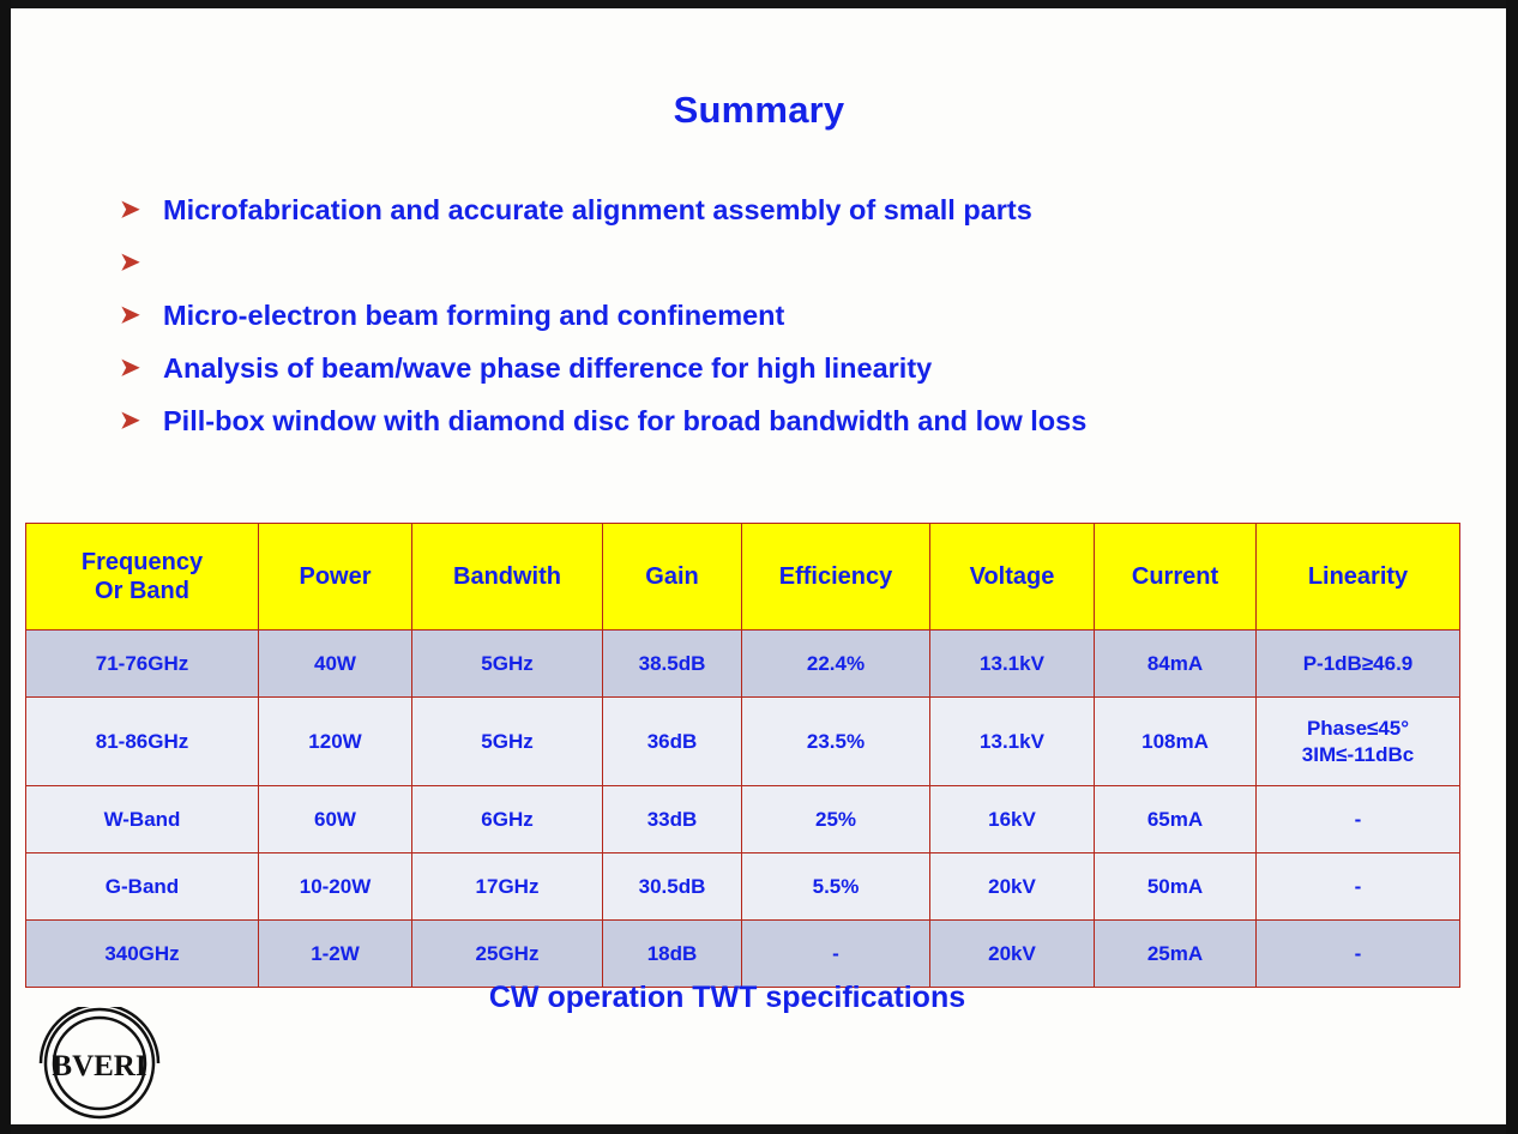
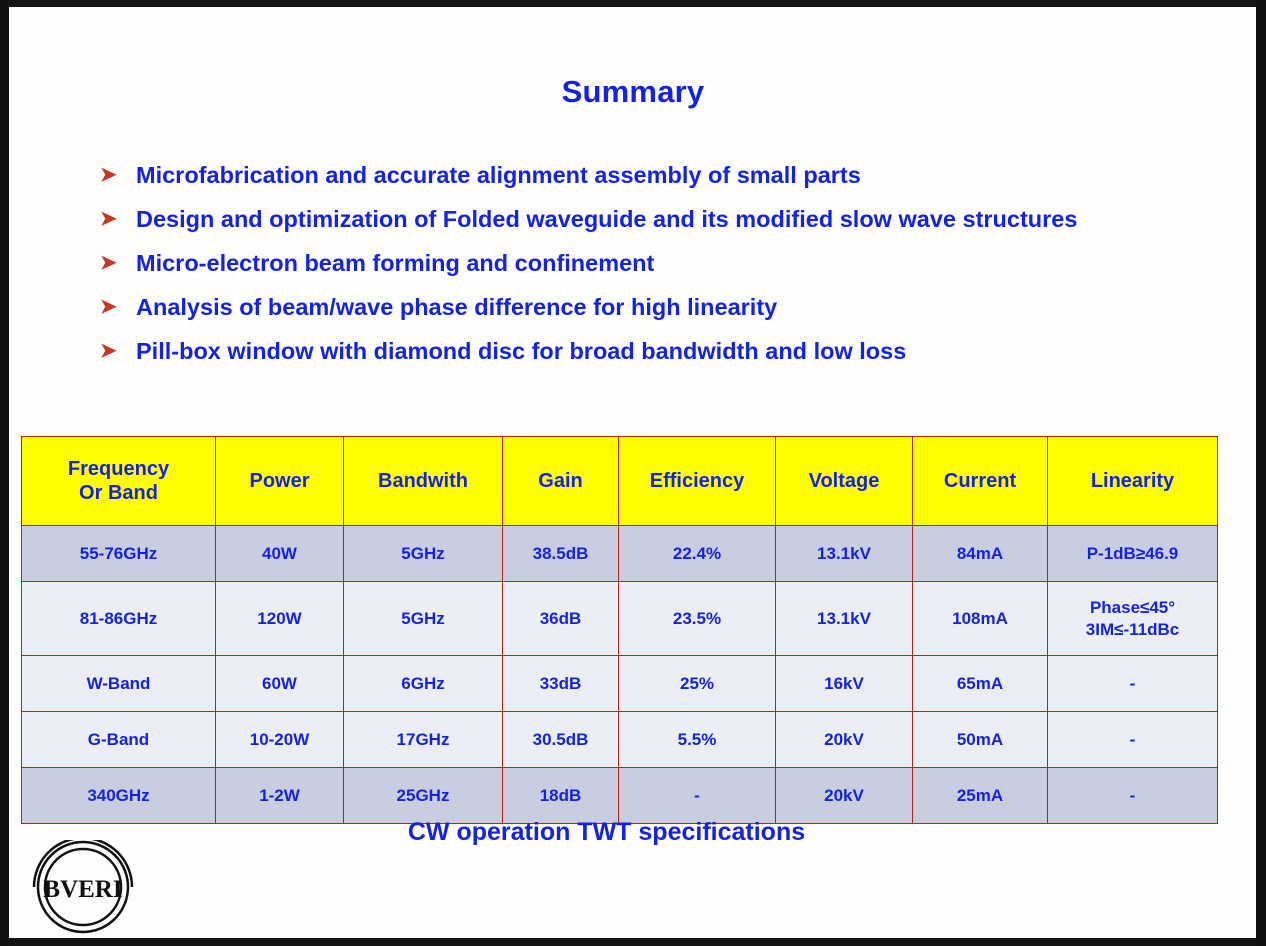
  Summary
  ➤
  Microfabrication and accurate alignment assembly of small parts
  ➤
+ Design and optimization of Folded waveguide and its modified slow wave structures
  ➤
  Micro-electron beam forming and confinement
  ➤
  Analysis of beam/wave phase difference for high linearity
  ➤
  Pill-box window with diamond disc for broad bandwidth and low loss
  Frequency Or Band	Power	Bandwith	Gain	Efficiency	Voltage	Current	Linearity
- 71-76GHz	40W	5GHz	38.5dB	22.4%	13.1kV	84mA	P-1dB≥46.9
+ 55-76GHz	40W	5GHz	38.5dB	22.4%	13.1kV	84mA	P-1dB≥46.9
  81-86GHz	120W	5GHz	36dB	23.5%	13.1kV	108mA	Phase≤45° 3IM≤-11dBc
  W-Band	60W	6GHz	33dB	25%	16kV	65mA	-
  G-Band	10-20W	17GHz	30.5dB	5.5%	20kV	50mA	-
  340GHz	1-2W	25GHz	18dB	-	20kV	25mA	-
  CW operation TWT specifications
  BVERI
